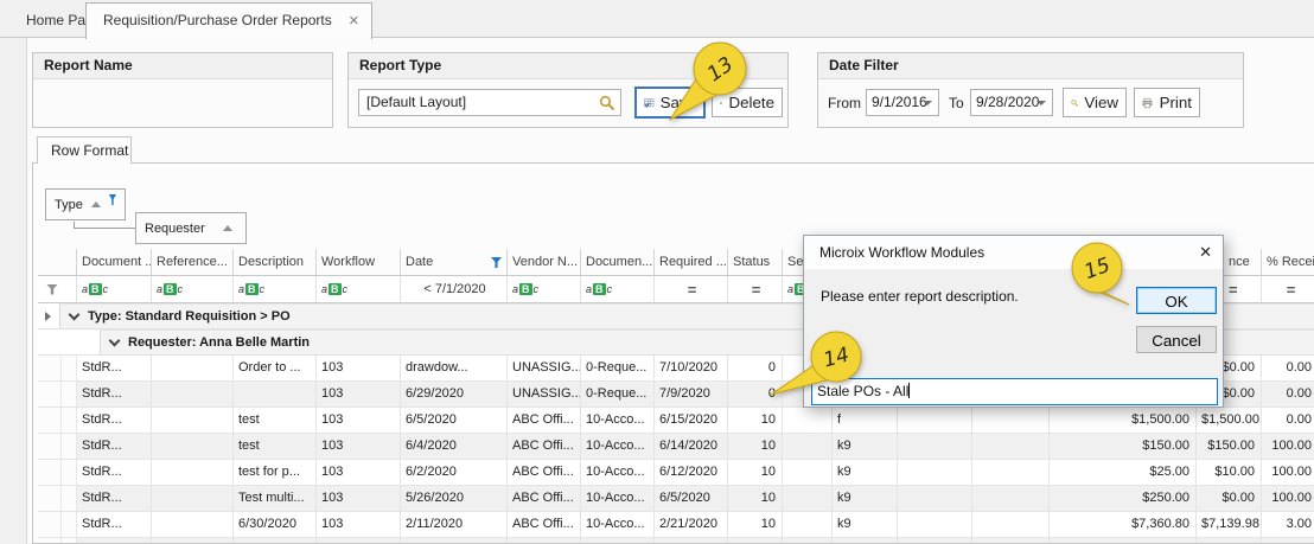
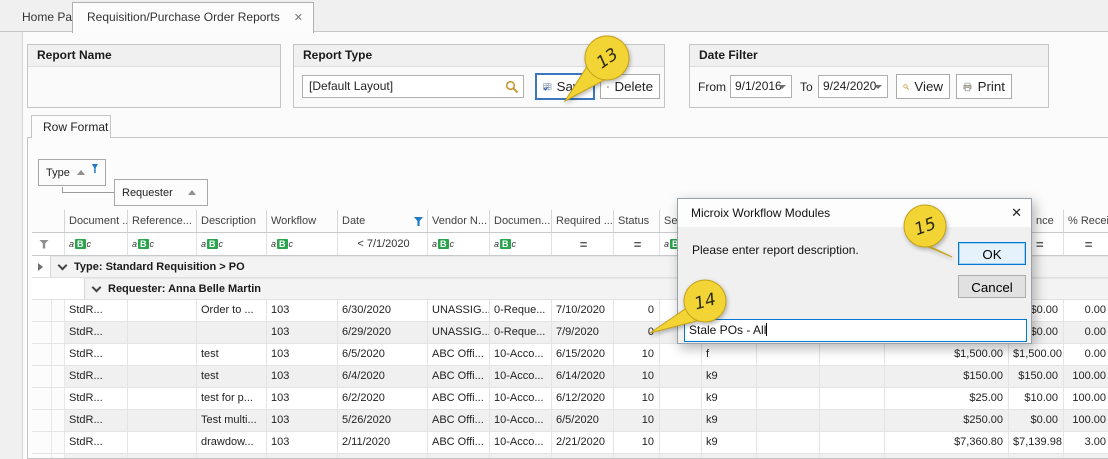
  Home Pa
  Requisition/Purchase Order Reports ✕
  Report Name
  Report Type
  [Default Layout]
  Delete
  Date Filter
  From
  9/1/2016
  To
- 9/28/2020
+ 9/24/2020
  View
  Print
  Row Format
  Type
  Requester
  Document ..
  Reference...
  Description
  Workflow
  Date
  Vendor N...
  Documen...
  Required ...
  Status
  nce
  a
  B
  c
  a
  B
  c
  a
  B
  c
  a
  B
  c
  < 7/1/2020
  a
  B
  c
  a
  B
  c
  =
  =
  a
  B
  =
  =
  Type: Standard Requisition > PO
  Requester: Anna Belle Martin
  StdR...
  Order to ...
  103
- drawdow...
+ 6/30/2020
  UNASSIG...
  0-Reque...
  7/10/2020
  0
  $0.00
  0.00
  StdR...
  103
  6/29/2020
  UNASSIG...
  0-Reque...
  7/9/2020
  $0.00
  0.00
  StdR...
  test
  103
  6/5/2020
  ABC Offi...
  10-Acco...
  6/15/2020
  10
  f
  $1,500.00
  $1,500.00
  0.00
  StdR...
  test
  103
  6/4/2020
  ABC Offi...
  10-Acco...
  6/14/2020
  10
  k9
  $150.00
  $150.00
  100.00
  StdR...
  test for p...
  103
  6/2/2020
  ABC Offi...
  10-Acco...
  6/12/2020
  10
  k9
  $25.00
  $10.00
  100.00
  StdR...
  Test multi...
  103
  5/26/2020
  ABC Offi...
  10-Acco...
  6/5/2020
  10
  k9
  $250.00
  $0.00
  100.00
  StdR...
- 6/30/2020
+ drawdow...
  103
  2/11/2020
  ABC Offi...
  10-Acco...
  2/21/2020
  10
  k9
  $7,360.80
  $7,139.98
  3.00
  Microix Workflow Modules
  ✕
  Please enter report description.
  OK
  Cancel
  Stale POs - All
